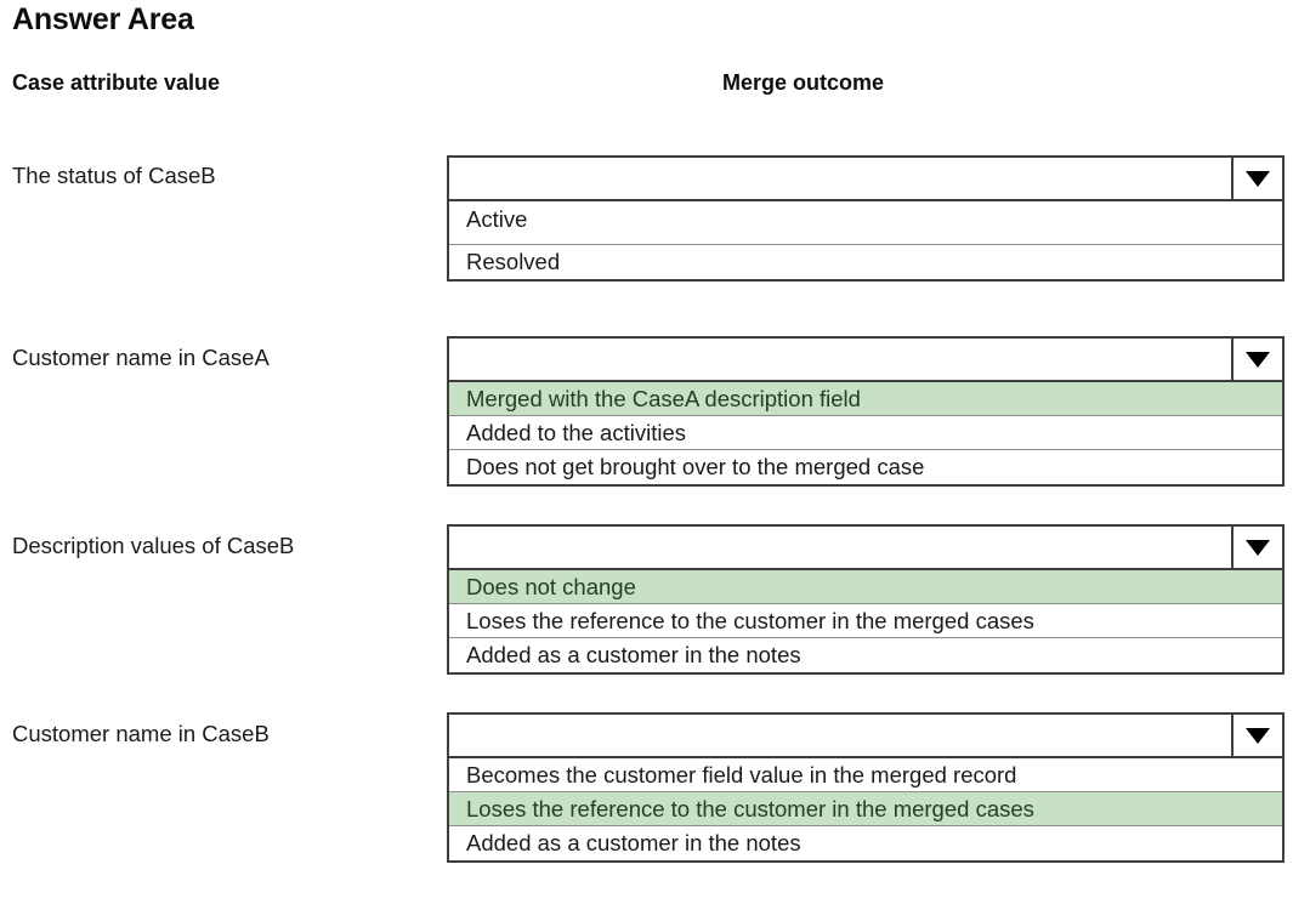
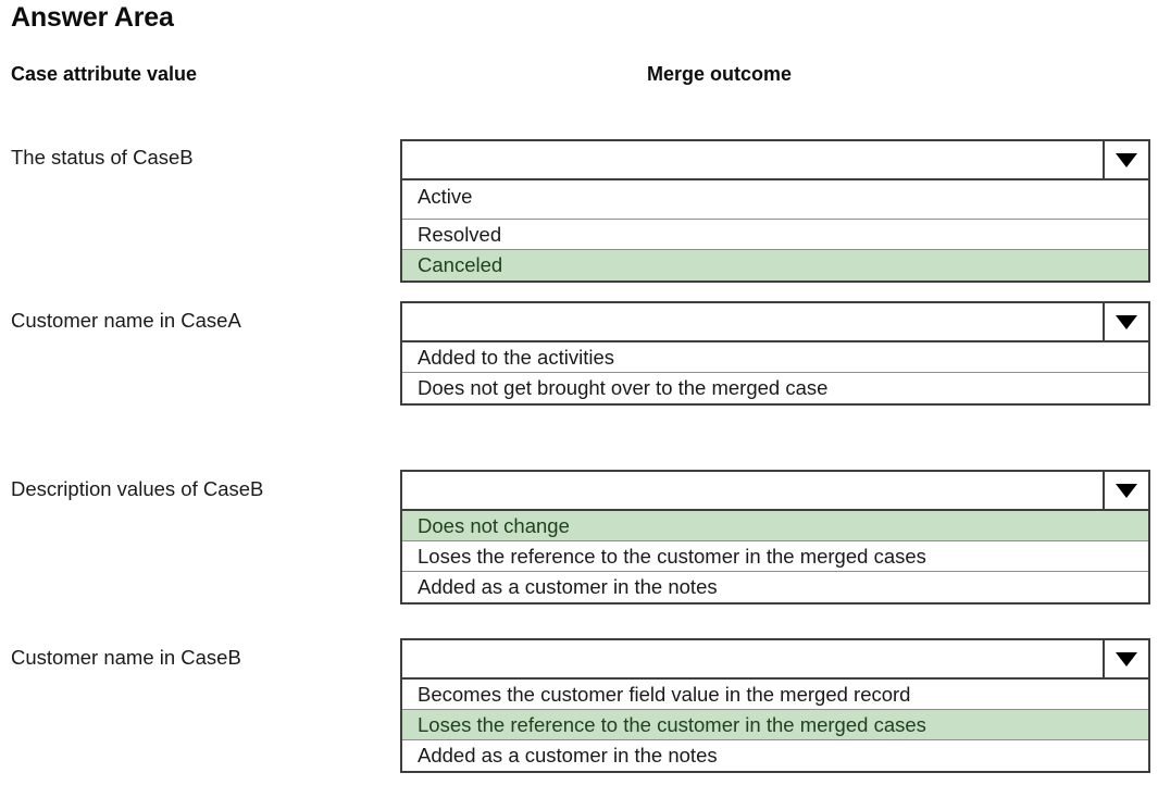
  Answer Area
  Case attribute value
  Merge outcome
  The status of CaseB
  Active
  Resolved
+ Canceled
  Customer name in CaseA
- Merged with the CaseA description field
  Added to the activities
  Does not get brought over to the merged case
  Description values of CaseB
  Does not change
  Loses the reference to the customer in the merged cases
  Added as a customer in the notes
  Customer name in CaseB
  Becomes the customer field value in the merged record
  Loses the reference to the customer in the merged cases
  Added as a customer in the notes
